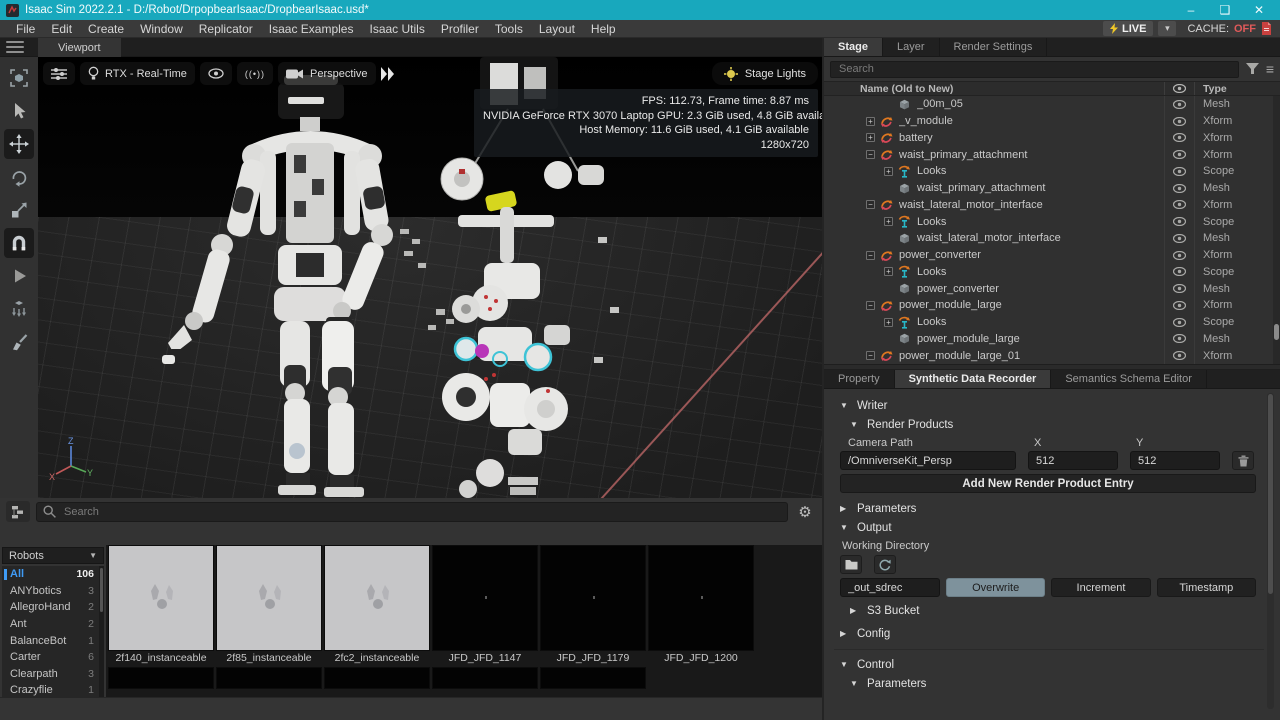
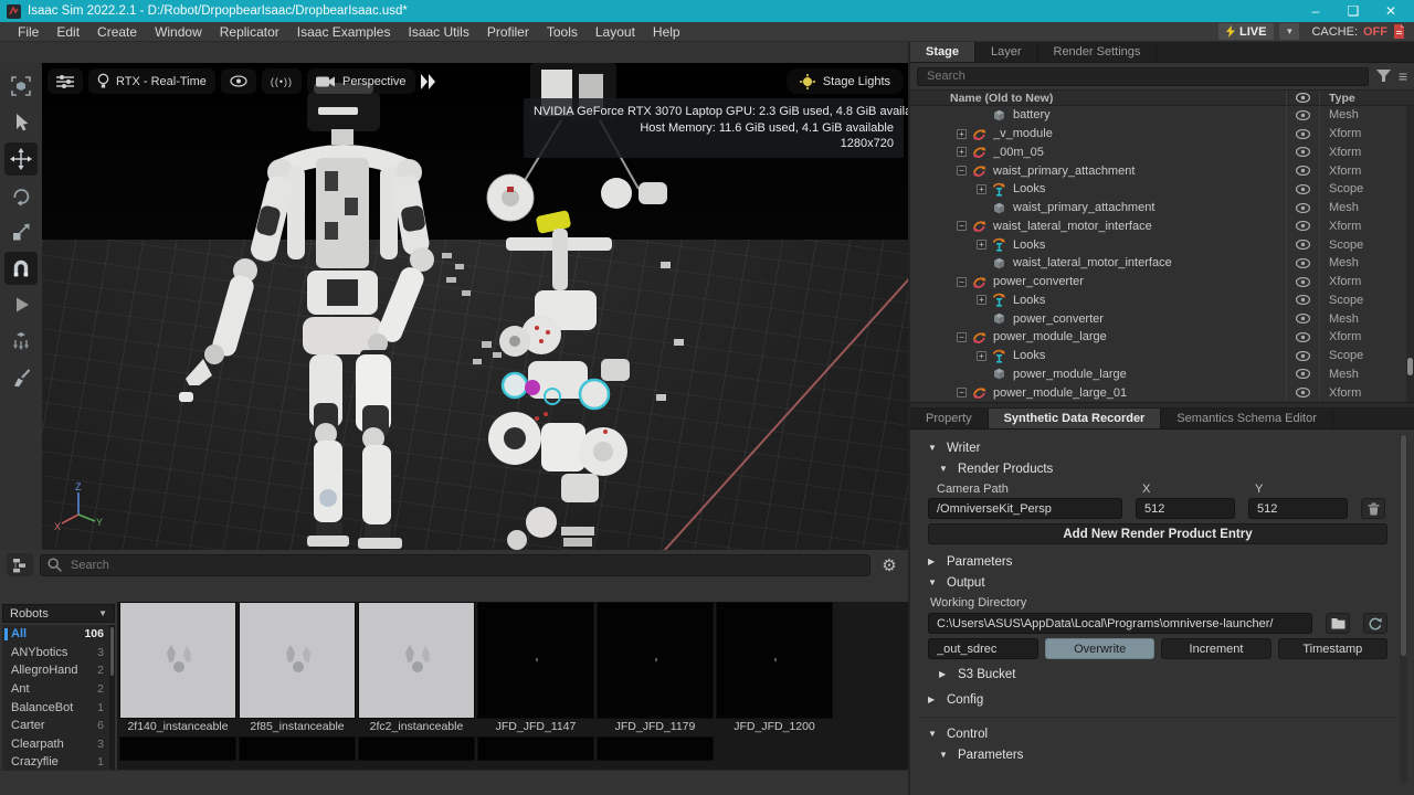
  Isaac Sim 2022.2.1 - D:/Robot/DrpopbearIsaac/DropbearIsaac.usd*
  –
  ❑
  ✕
  File
  Edit
  Create
  Window
  Replicator
  Isaac Examples
  Isaac Utils
  Profiler
  Tools
  Layout
  Help
  LIVE
  ▾
  CACHE:
  OFF
- Viewport
- FPS: 112.73, Frame time: 8.87 ms
  NVIDIA GeForce RTX 3070 Laptop GPU: 2.3 GiB used, 4.8 GiB avail
  Host Memory: 11.6 GiB used, 4.1 GiB available
  1280x720
  RTX - Real-Time
  ((•))
  Perspective
  Stage Lights
  Z
  Y
  X
  Search
  ⚙
  Robots
  ▼
  All
  106
  ANYbotics
  3
  AllegroHand
  2
  Ant
  2
  BalanceBot
  1
  Carter
  6
  Clearpath
  3
  Crazyflie
  1
  2f140_instanceable
  2f85_instanceable
  2fc2_instanceable
  JFD_JFD_1147
  JFD_JFD_1179
  JFD_JFD_1200
  Stage
  Layer
  Render Settings
  Search
  ≡
  Name (Old to New)
  Type
- _00m_05
+ battery
  Mesh
  _v_module
  Xform
- battery
+ _00m_05
  Xform
  waist_primary_attachment
  Xform
  Looks
  Scope
  waist_primary_attachment
  Mesh
  waist_lateral_motor_interface
  Xform
  Looks
  Scope
  waist_lateral_motor_interface
  Mesh
  power_converter
  Xform
  Looks
  Scope
  power_converter
  Mesh
  power_module_large
  Xform
  Looks
  Scope
  power_module_large
  Mesh
  power_module_large_01
  Xform
  Property
  Synthetic Data Recorder
  Semantics Schema Editor
  ▼
  Writer
  ▼
  Render Products
  Camera Path
  X
  Y
  /OmniverseKit_Persp
  512
  512
  Add New Render Product Entry
  ▶
  Parameters
  ▼
  Output
  Working Directory
+ C:\Users\ASUS\AppData\Local\Programs\omniverse-launcher/
  _out_sdrec
  Overwrite
  Increment
  Timestamp
  ▶
  S3 Bucket
  ▶
  Config
  ▼
  Control
  ▼
  Parameters
